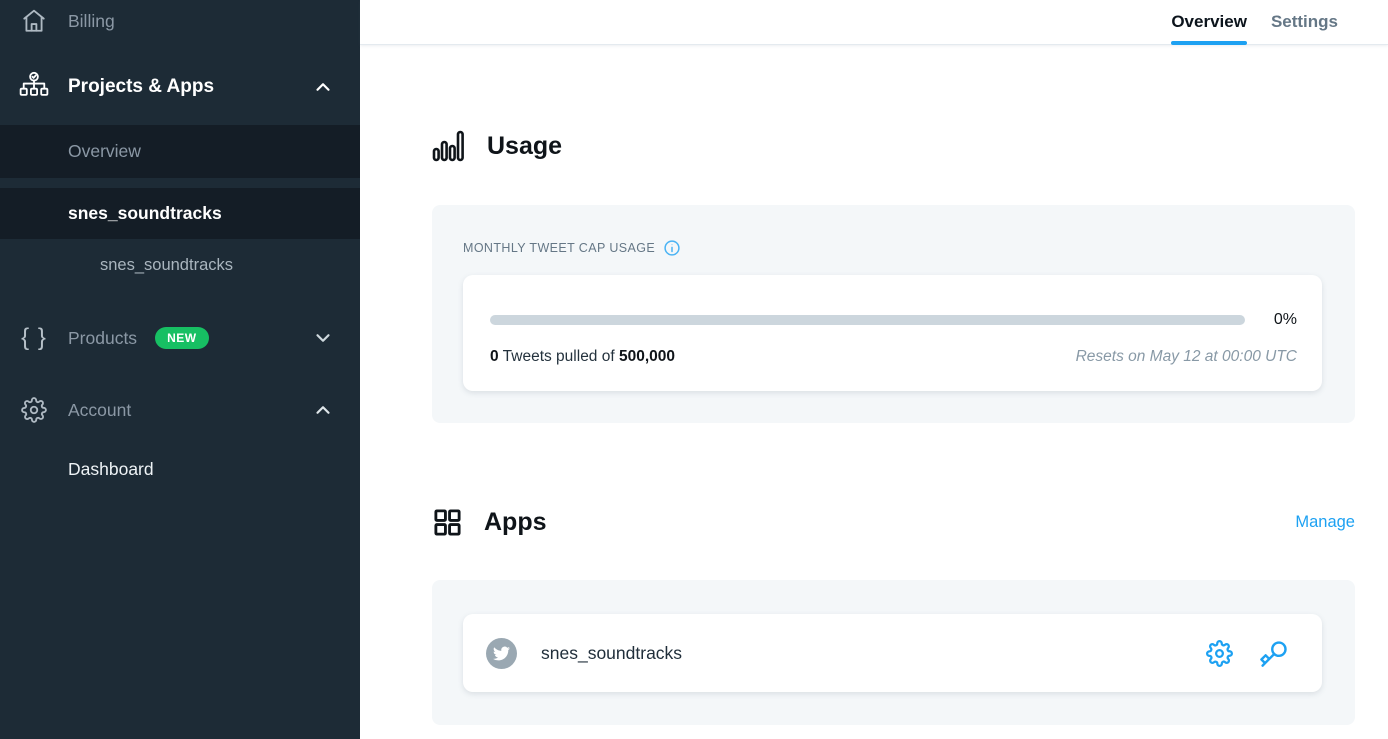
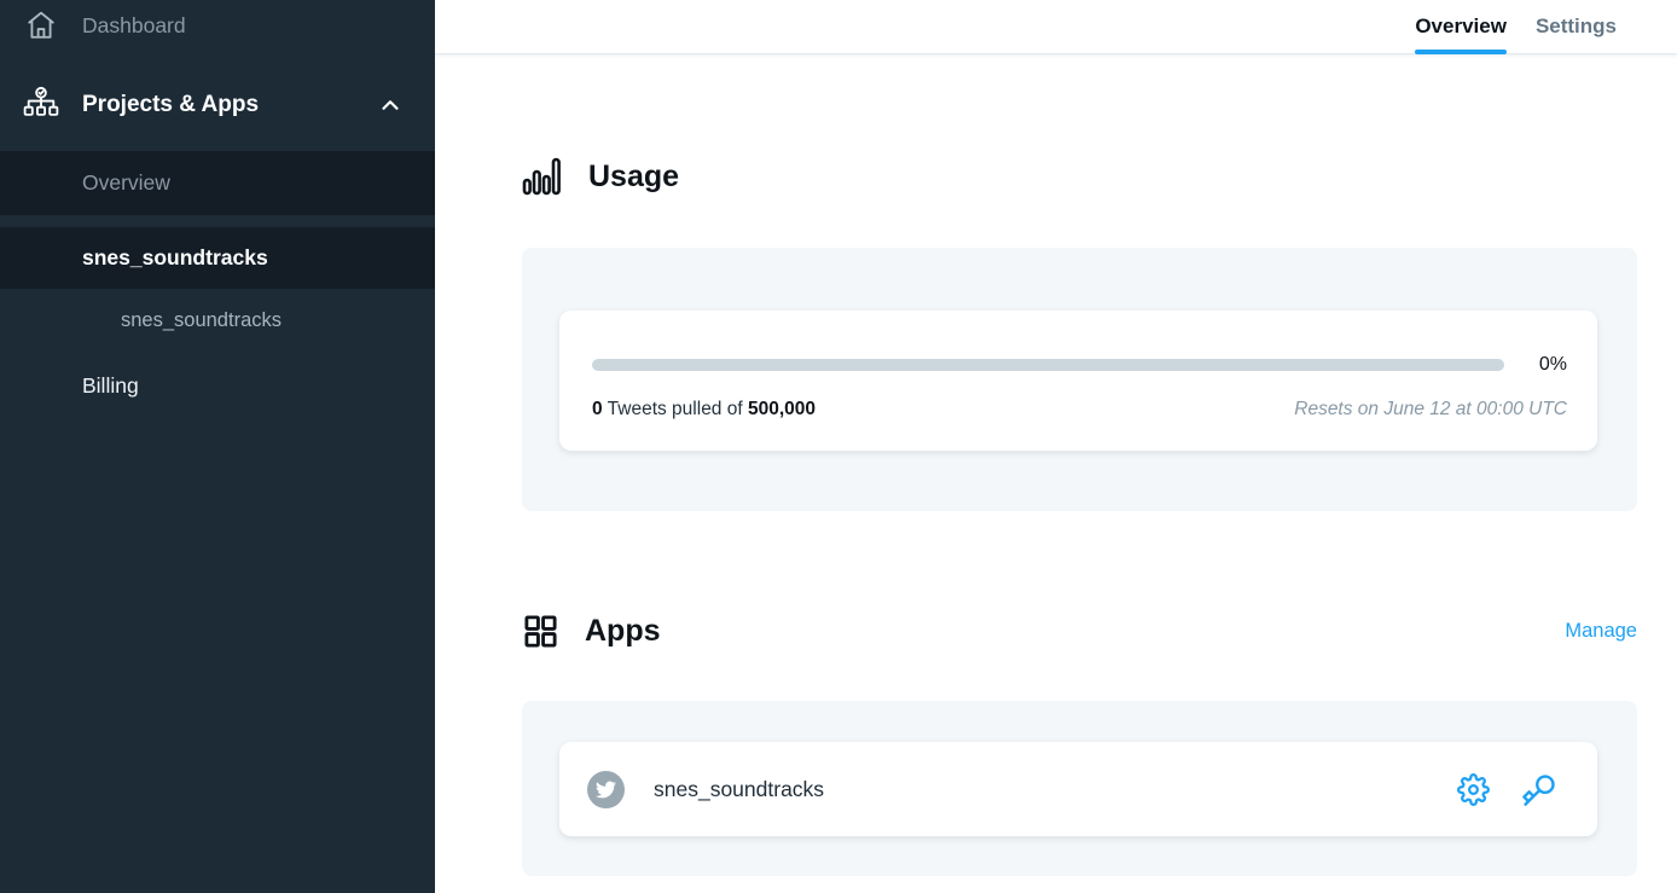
- Billing
+ Dashboard
  Projects & Apps
  Overview
  snes_soundtracks
  snes_soundtracks
- { }
- Products
- NEW
- Account
- Dashboard
+ Billing
  Overview
  Settings
  Usage
- MONTHLY TWEET CAP USAGE
  0%
  0 Tweets pulled of 500,000
- Resets on May 12 at 00:00 UTC
+ Resets on June 12 at 00:00 UTC
  Apps
  Manage
  snes_soundtracks
